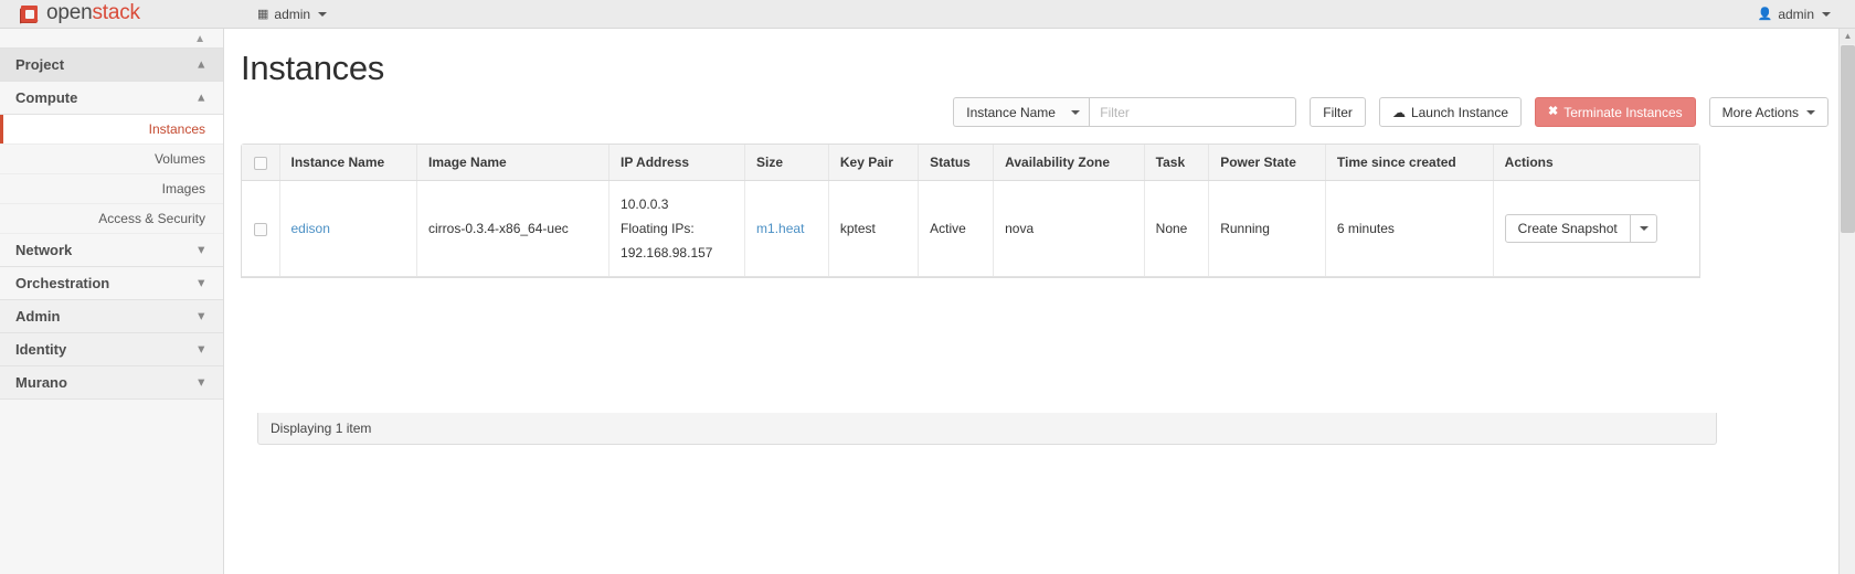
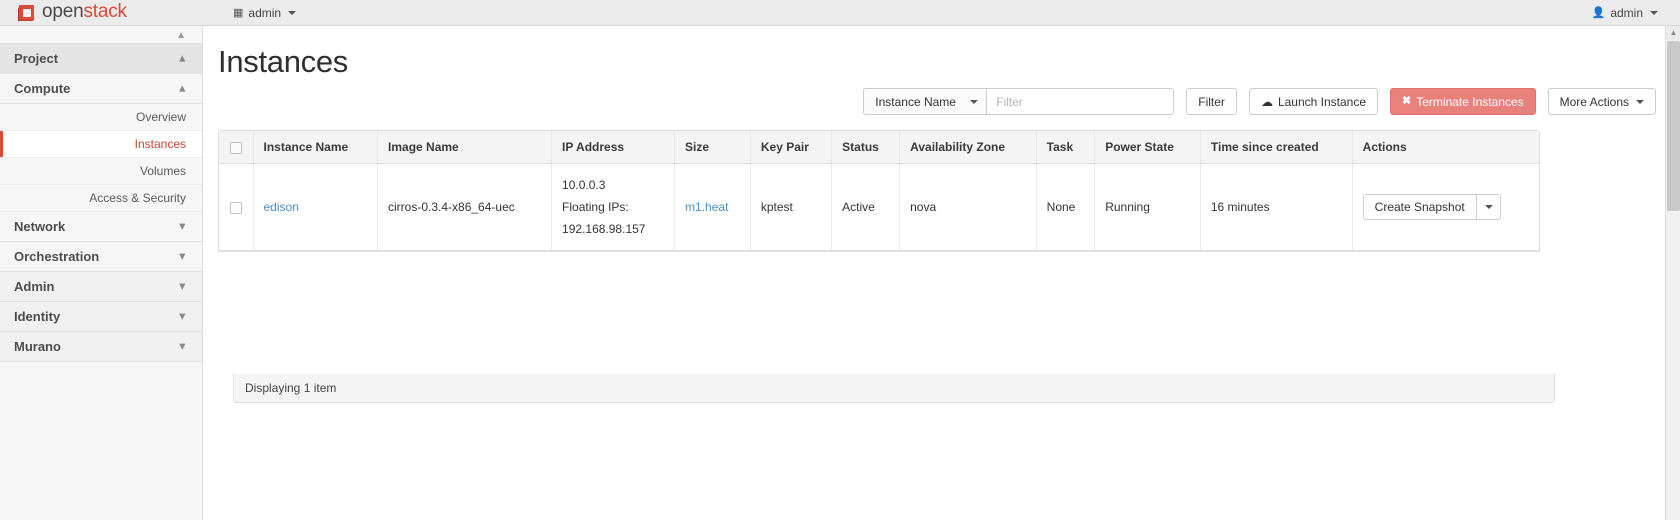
  openstack
  ▦
  admin
  👤
  admin
  ▲
  Project
  ▴
  Compute
  ▴
+ Overview
  Instances
  Volumes
- Images
  Access & Security
  Network
  ▾
  Orchestration
  ▾
  Admin
  ▾
  Identity
  ▾
  Murano
  ▾
  Instances
  Instance Name
  Filter
  Filter
  ☁
  Launch Instance
  ✖
  Terminate Instances
  More Actions
  	Instance Name	Image Name	IP Address	Size	Key Pair	Status	Availability Zone	Task	Power State	Time since created	Actions
- 	edison	cirros-0.3.4-x86_64-uec	10.0.0.3 Floating IPs: 192.168.98.157	m1.heat	kptest	Active	nova	None	Running	6 minutes	Create Snapshot
+ 	edison	cirros-0.3.4-x86_64-uec	10.0.0.3 Floating IPs: 192.168.98.157	m1.heat	kptest	Active	nova	None	Running	16 minutes	Create Snapshot
  Displaying 1 item
  ▲
